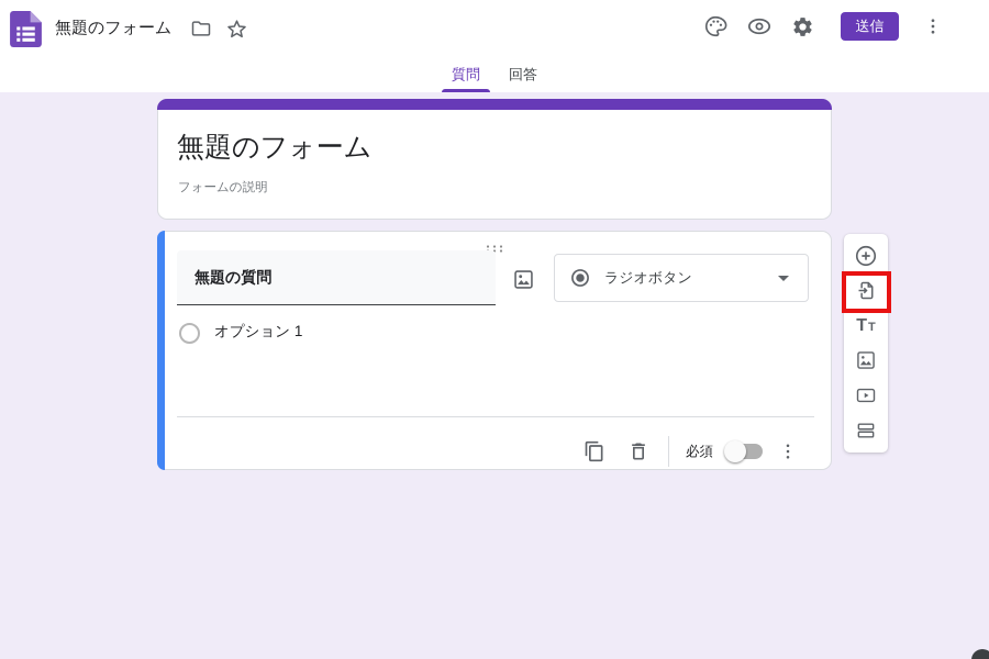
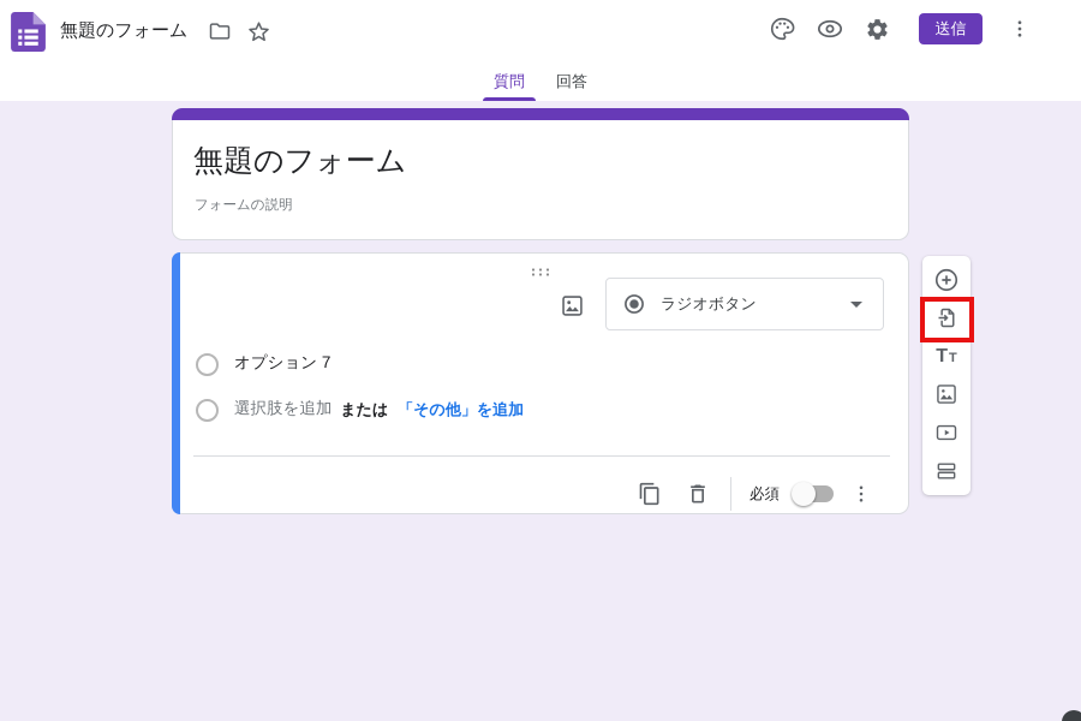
  無題のフォーム
  送信
  質問
  回答
  無題のフォーム
  フォームの説明
- 無題の質問
  ラジオボタン
- オプション 1
+ オプション 7
+ 選択肢を追加
+ または
+ 「その他」を追加
  必須
  T
  T
